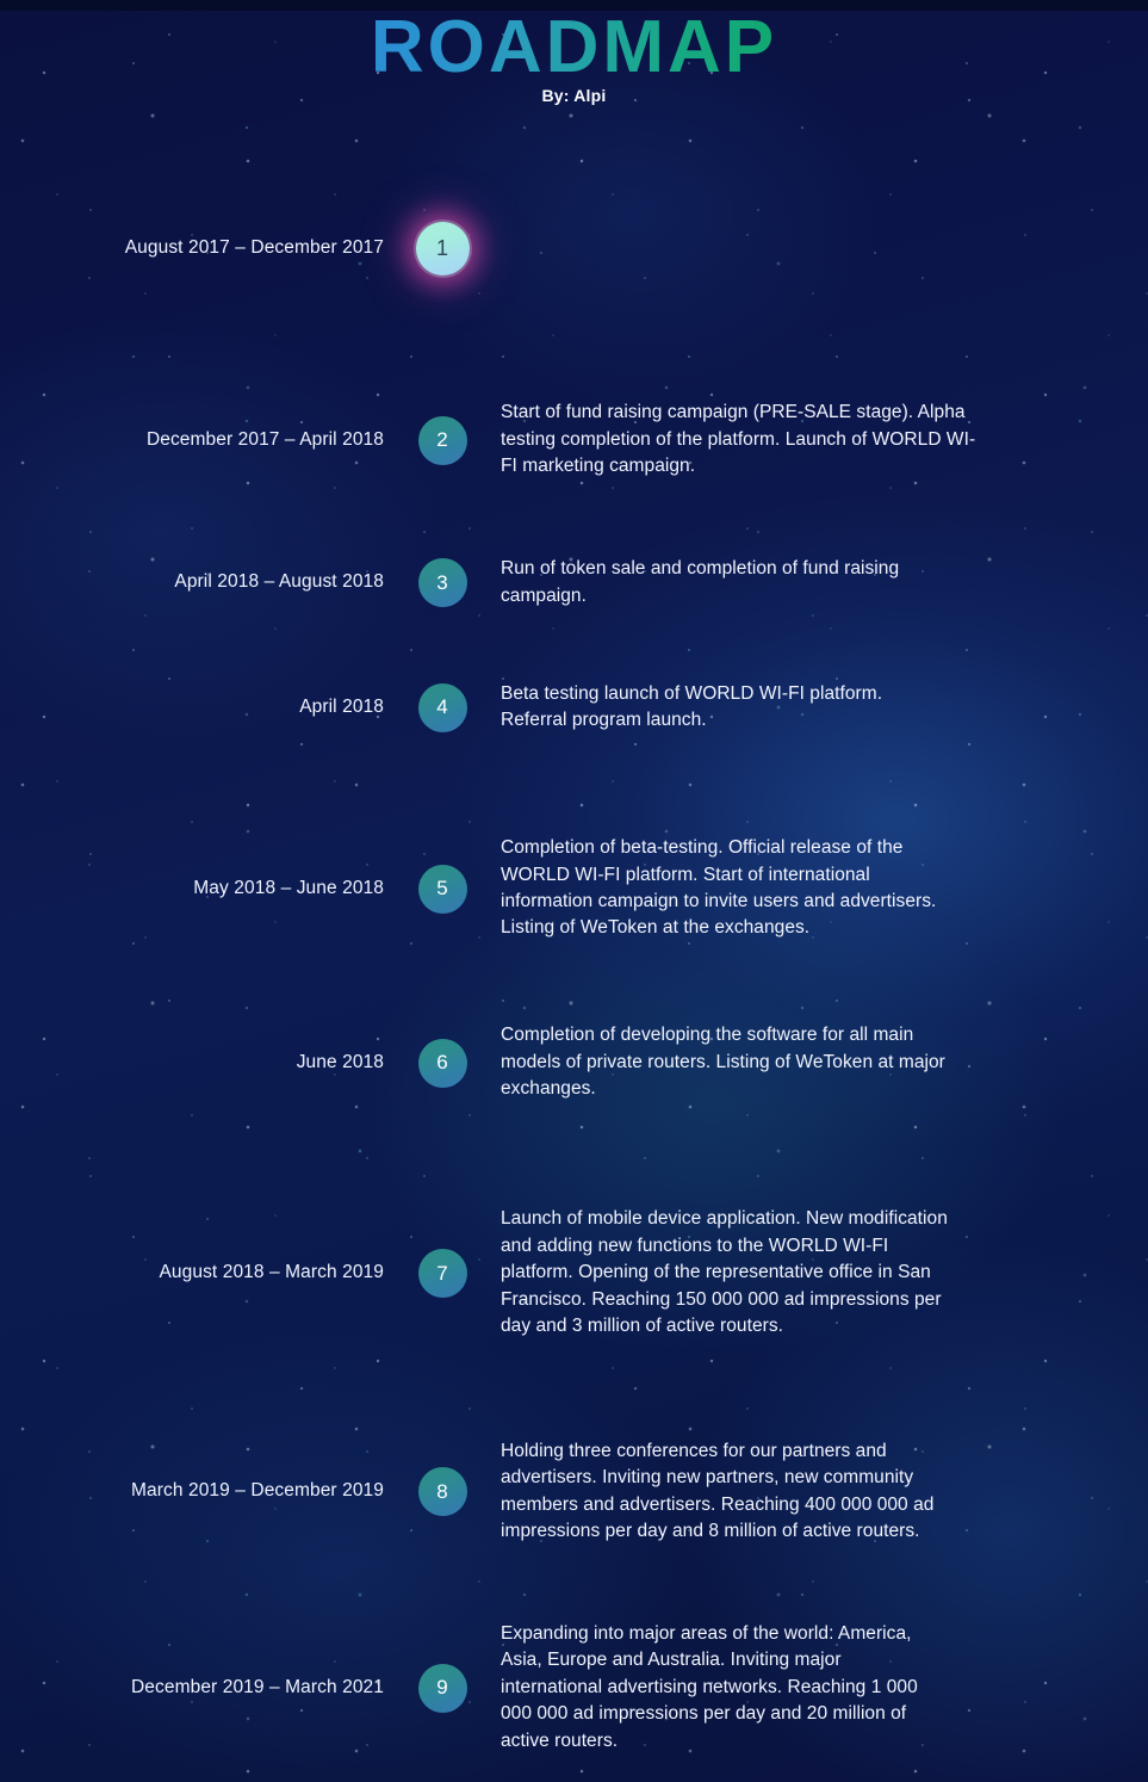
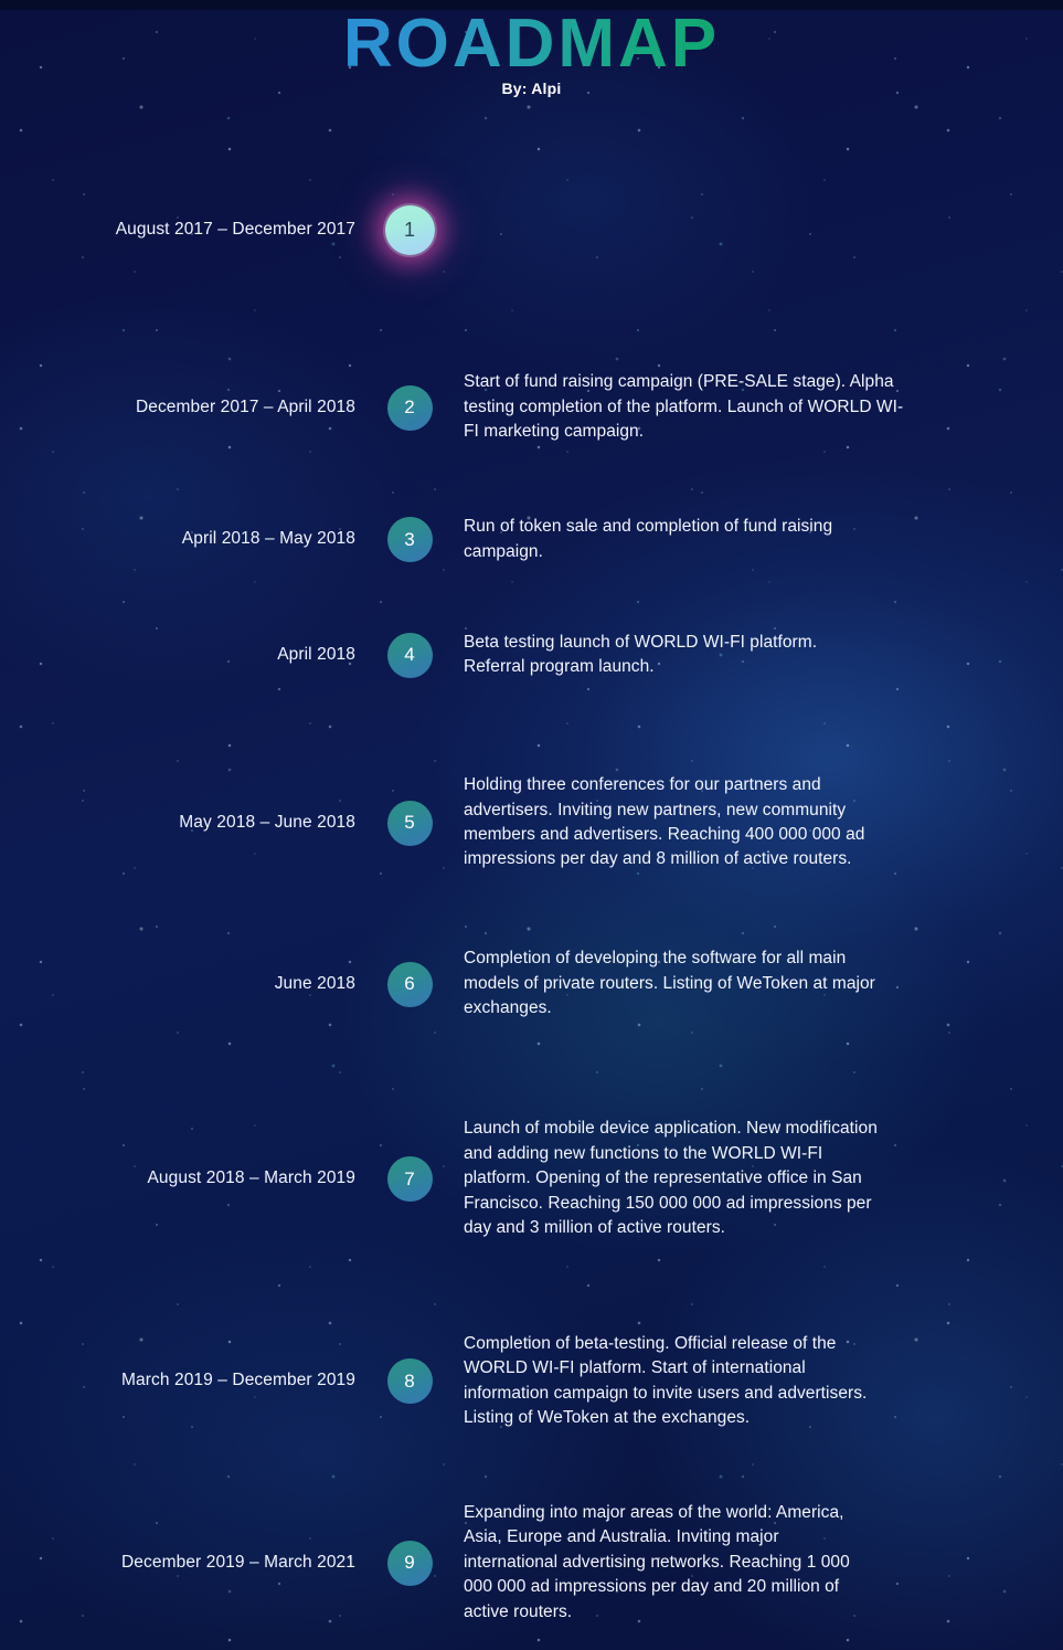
  ROADMAP
  By: Alpi
  August 2017 – December 2017
  1
  December 2017 – April 2018
  2
  Start of fund raising campaign (PRE-SALE stage). Alpha testing completion of the platform. Launch of WORLD WI-FI marketing campaign.
- April 2018 – August 2018
+ April 2018 – May 2018
  3
  Run of token sale and completion of fund raising campaign.
  April 2018
  4
  Beta testing launch of WORLD WI-FI platform. Referral program launch.
  May 2018 – June 2018
  5
- Completion of beta-testing. Official release of the WORLD WI-FI platform. Start of international information campaign to invite users and advertisers. Listing of WeToken at the exchanges.
+ Holding three conferences for our partners and advertisers. Inviting new partners, new community members and advertisers. Reaching 400 000 000 ad impressions per day and 8 million of active routers.
  June 2018
  6
  Completion of developing the software for all main models of private routers. Listing of WeToken at major exchanges.
  August 2018 – March 2019
  7
  Launch of mobile device application. New modification and adding new functions to the WORLD WI-FI platform. Opening of the representative office in San Francisco. Reaching 150 000 000 ad impressions per day and 3 million of active routers.
  March 2019 – December 2019
  8
- Holding three conferences for our partners and advertisers. Inviting new partners, new community members and advertisers. Reaching 400 000 000 ad impressions per day and 8 million of active routers.
+ Completion of beta-testing. Official release of the WORLD WI-FI platform. Start of international information campaign to invite users and advertisers. Listing of WeToken at the exchanges.
  December 2019 – March 2021
  9
  Expanding into major areas of the world: America, Asia, Europe and Australia. Inviting major international advertising networks. Reaching 1 000 000 000 ad impressions per day and 20 million of active routers.
